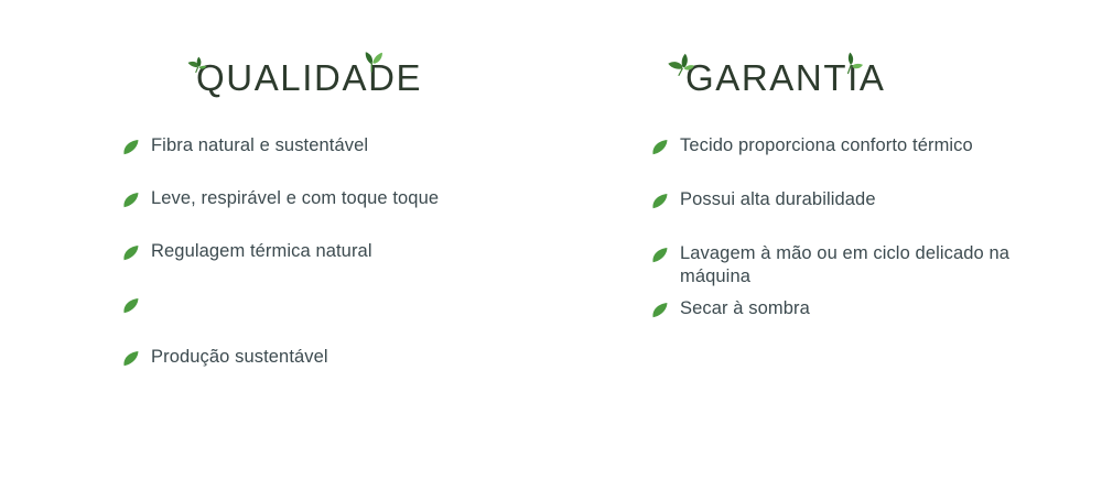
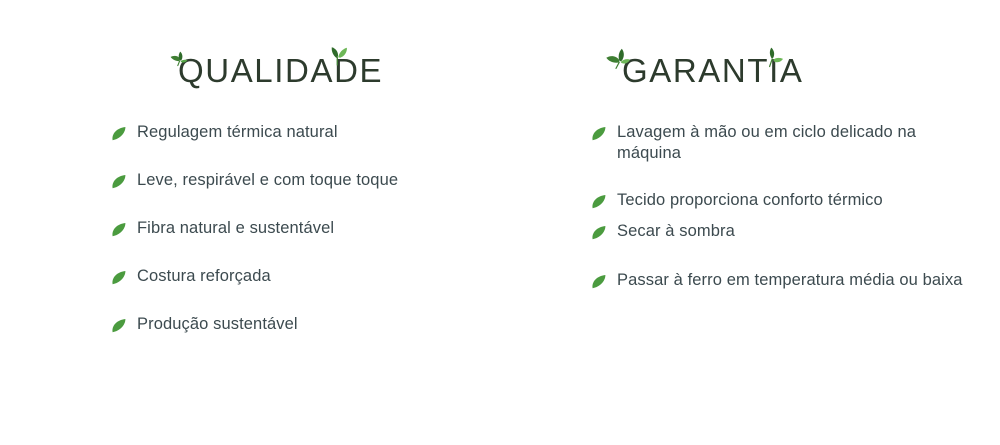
  QUALIDADE
- Fibra natural e sustentável
+ Regulagem térmica natural
  Leve, respirável e com toque toque
- Regulagem térmica natural
+ Fibra natural e sustentável
+ Costura reforçada
  Produção sustentável
  GARANTIA
- Tecido proporciona conforto térmico
+ Lavagem à mão ou em ciclo delicado na máquina
- Possui alta durabilidade
- Lavagem à mão ou em ciclo delicado na máquina
+ Tecido proporciona conforto térmico
  Secar à sombra
+ Passar à ferro em temperatura média ou baixa
